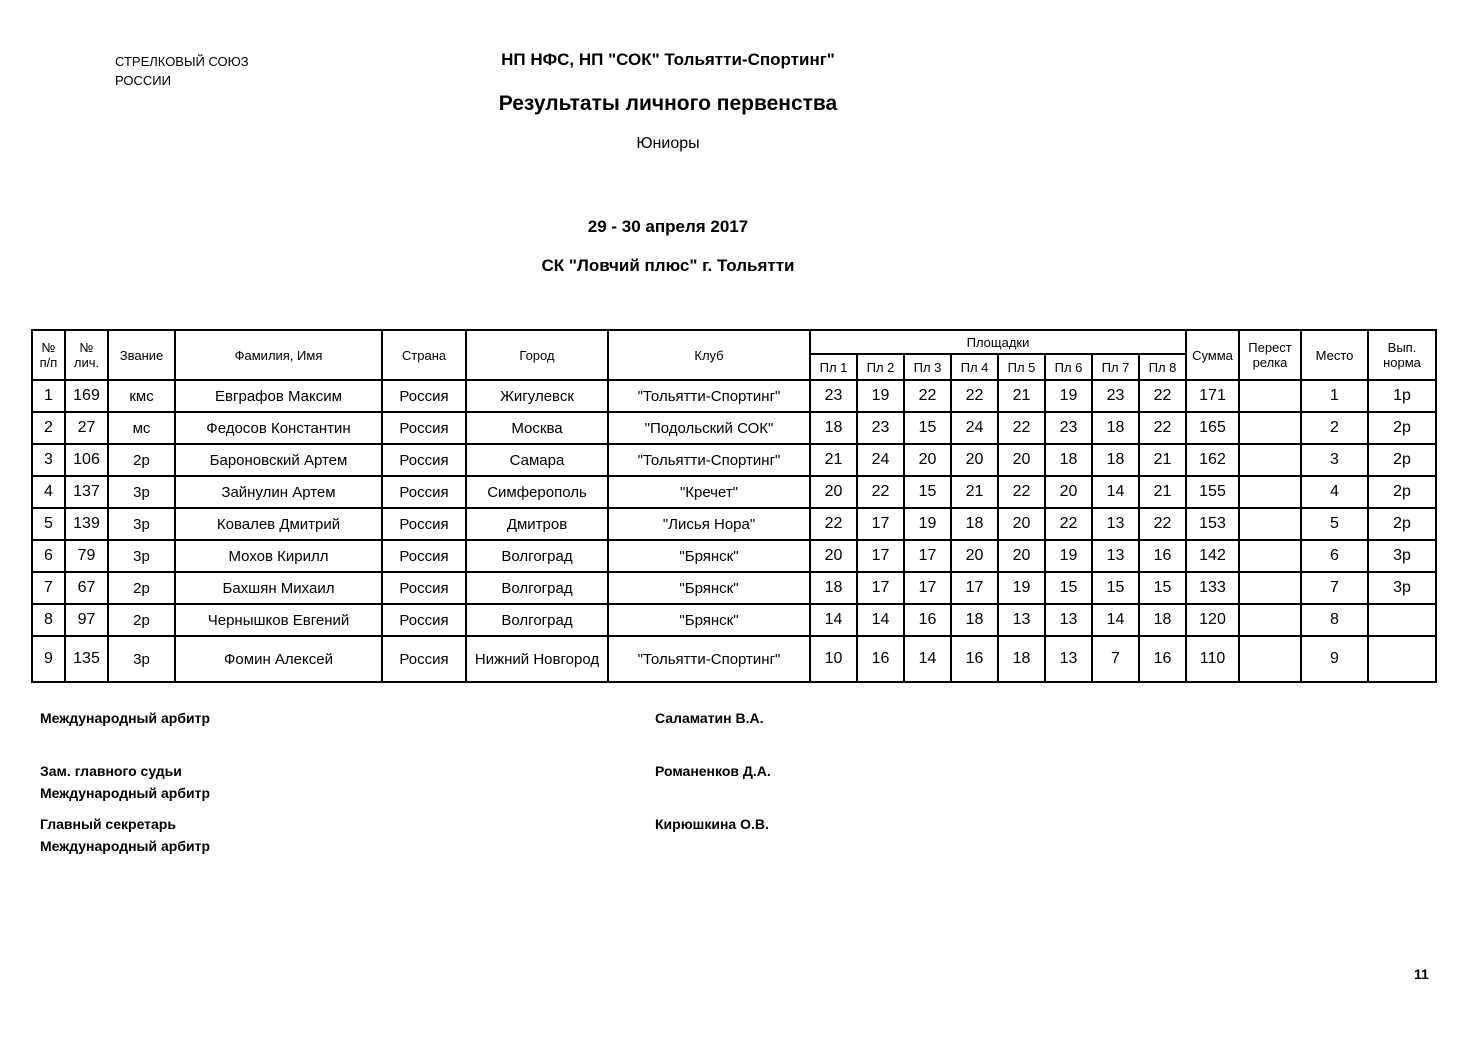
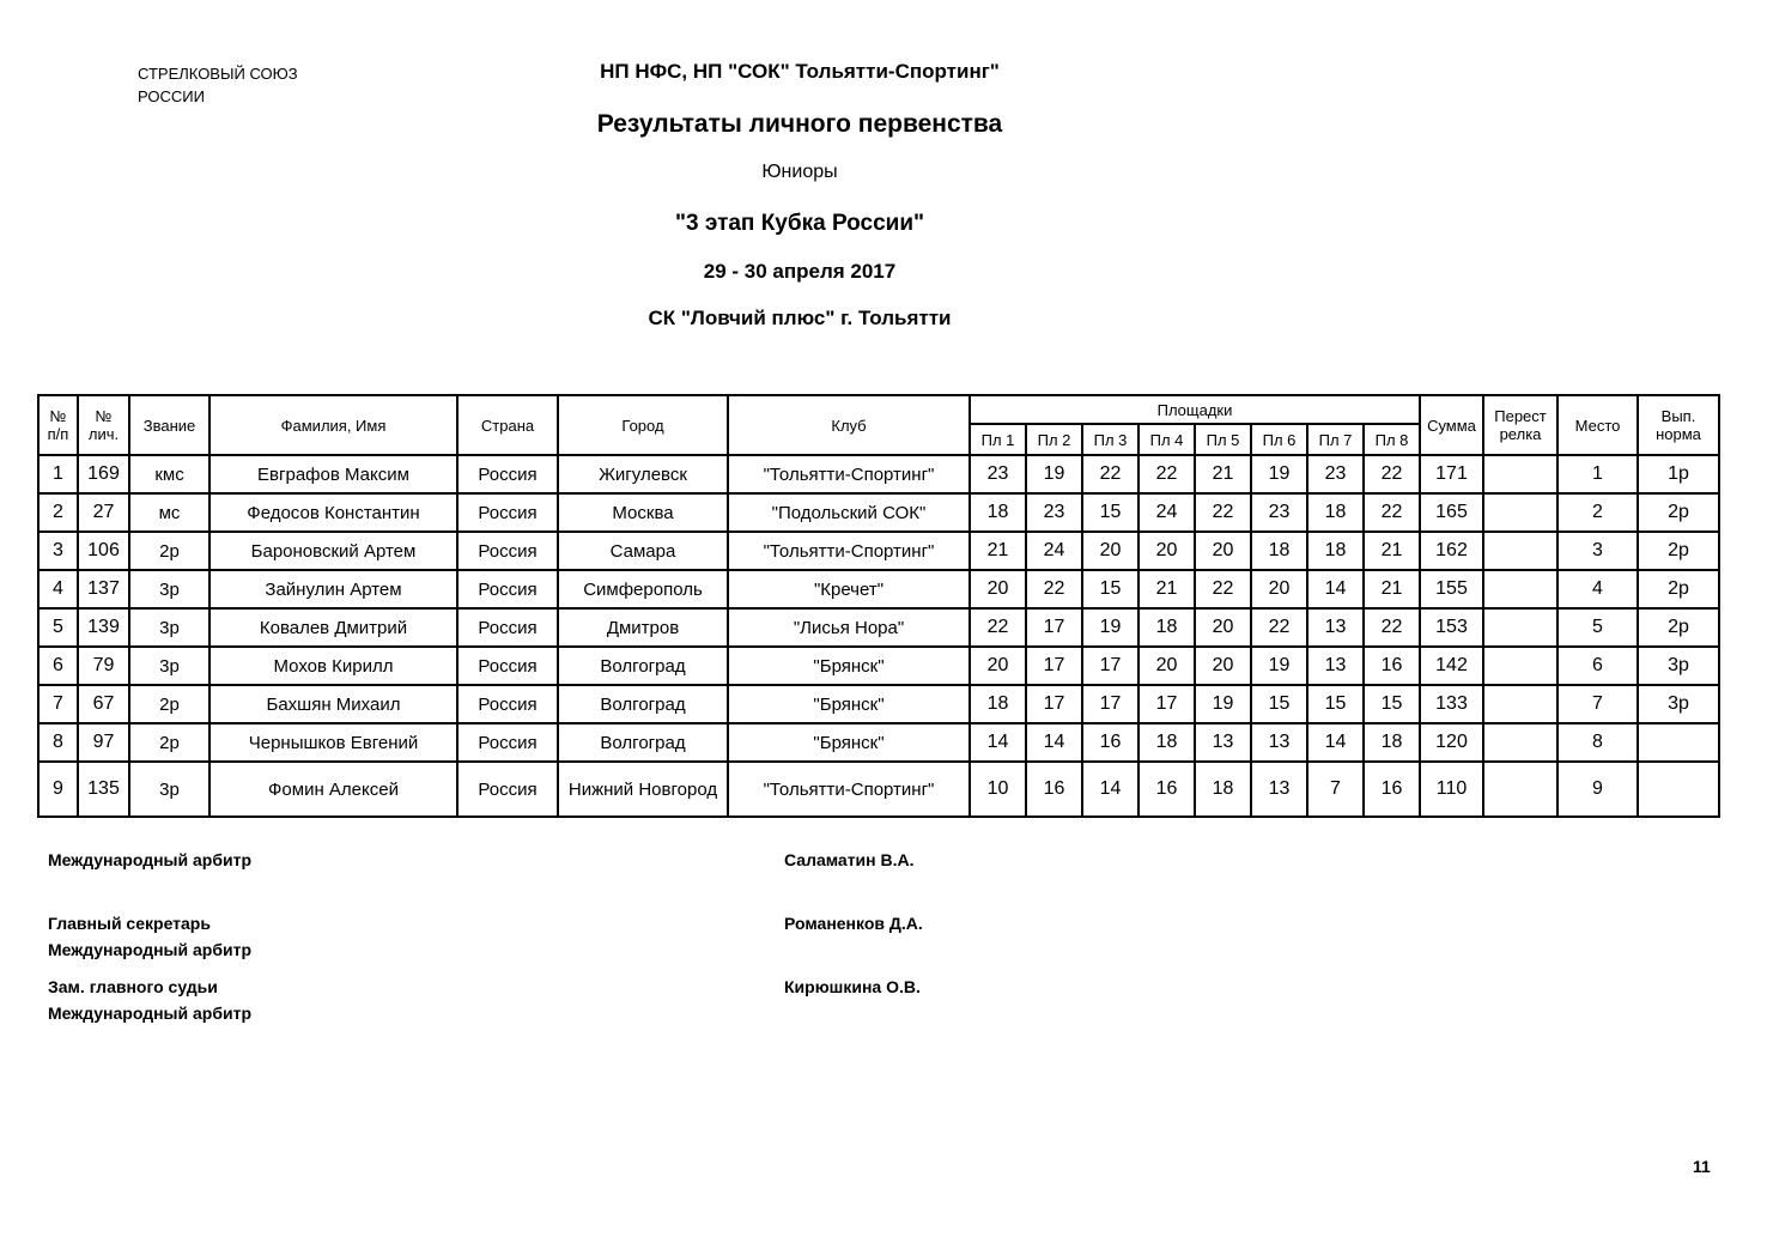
  СТРЕЛКОВЫЙ СОЮЗ
  РОССИИ
  НП НФС, НП "СОК" Тольятти-Спортинг"
  Результаты личного первенства
  Юниоры
+ "3 этап Кубка России"
  29 - 30 апреля 2017
  СК "Ловчий плюс" г. Тольятти
  № п/п	№ лич.	Звание	Фамилия, Имя	Страна	Город	Клуб	Площадки	Сумма	Перест релка	Место	Вып. норма
  Пл 1	Пл 2	Пл 3	Пл 4	Пл 5	Пл 6	Пл 7	Пл 8
  1	169	кмс	Евграфов Максим	Россия	Жигулевск	"Тольятти-Спортинг"	23	19	22	22	21	19	23	22	171		1	1р
  2	27	мс	Федосов Константин	Россия	Москва	"Подольский СОК"	18	23	15	24	22	23	18	22	165		2	2р
  3	106	2р	Бароновский Артем	Россия	Самара	"Тольятти-Спортинг"	21	24	20	20	20	18	18	21	162		3	2р
  4	137	3р	Зайнулин Артем	Россия	Симферополь	"Кречет"	20	22	15	21	22	20	14	21	155		4	2р
  5	139	3р	Ковалев Дмитрий	Россия	Дмитров	"Лисья Нора"	22	17	19	18	20	22	13	22	153		5	2р
  6	79	3р	Мохов Кирилл	Россия	Волгоград	"Брянск"	20	17	17	20	20	19	13	16	142		6	3р
  7	67	2р	Бахшян Михаил	Россия	Волгоград	"Брянск"	18	17	17	17	19	15	15	15	133		7	3р
  8	97	2р	Чернышков Евгений	Россия	Волгоград	"Брянск"	14	14	16	18	13	13	14	18	120		8
  9	135	3р	Фомин Алексей	Россия	Нижний Новгород	"Тольятти-Спортинг"	10	16	14	16	18	13	7	16	110		9
  Международный арбитр
  Саламатин В.А.
- Зам. главного судьи
+ Главный секретарь
  Международный арбитр
  Романенков Д.А.
- Главный секретарь
+ Зам. главного судьи
  Международный арбитр
  Кирюшкина О.В.
  11
